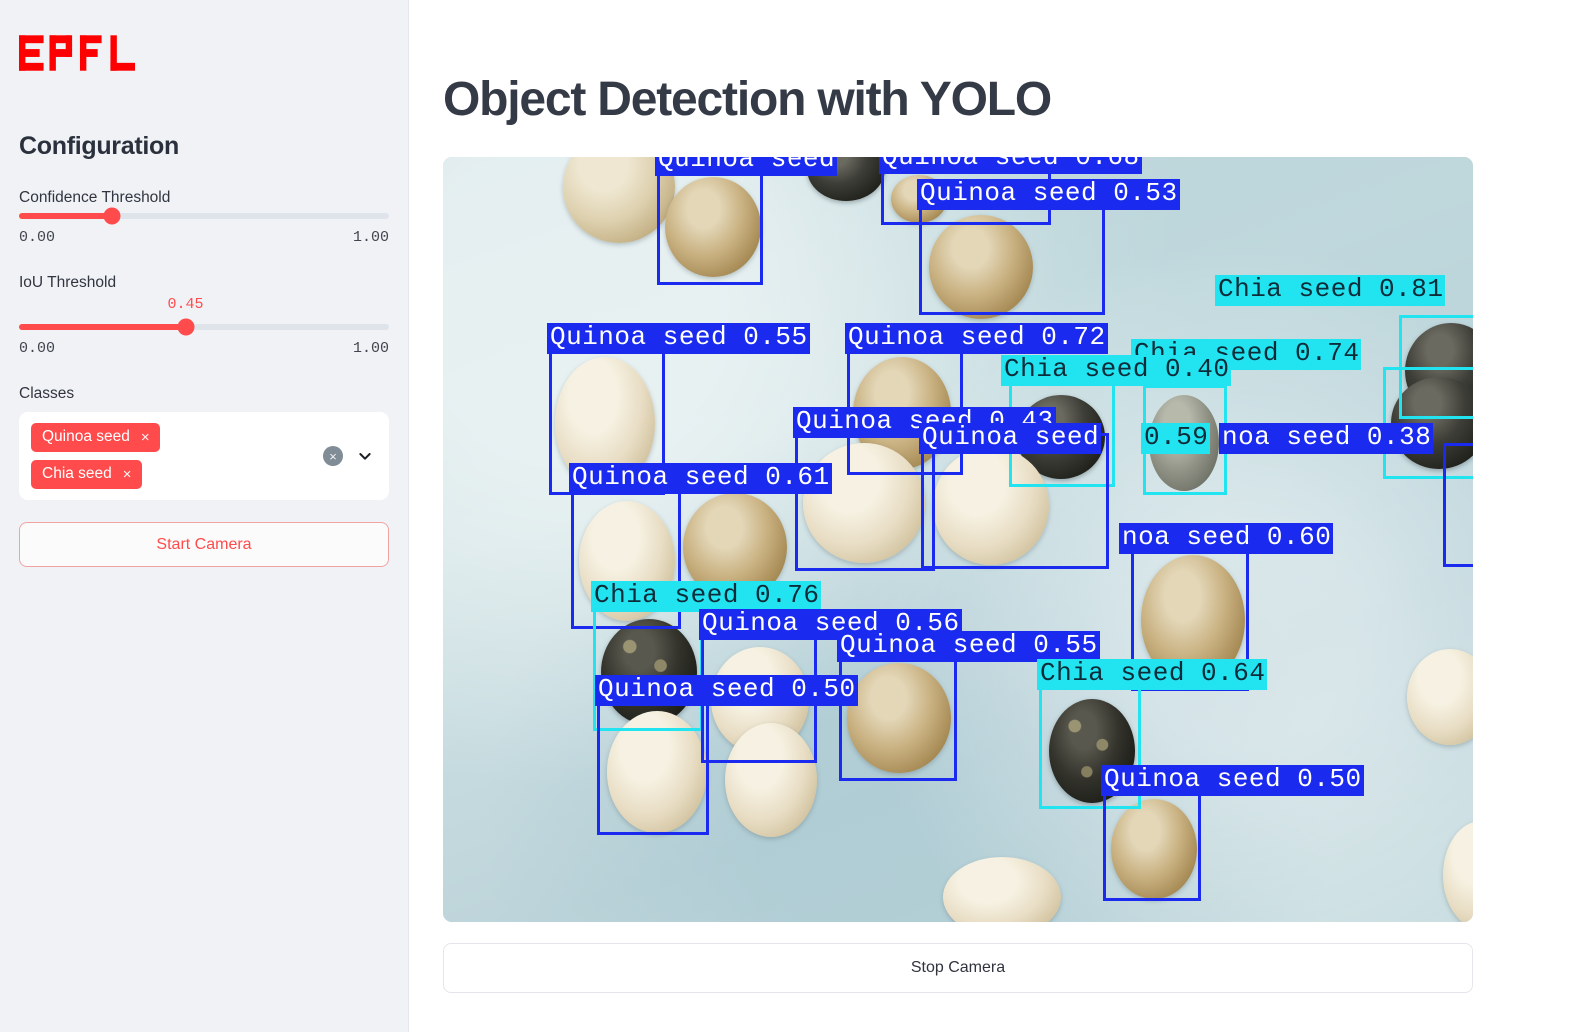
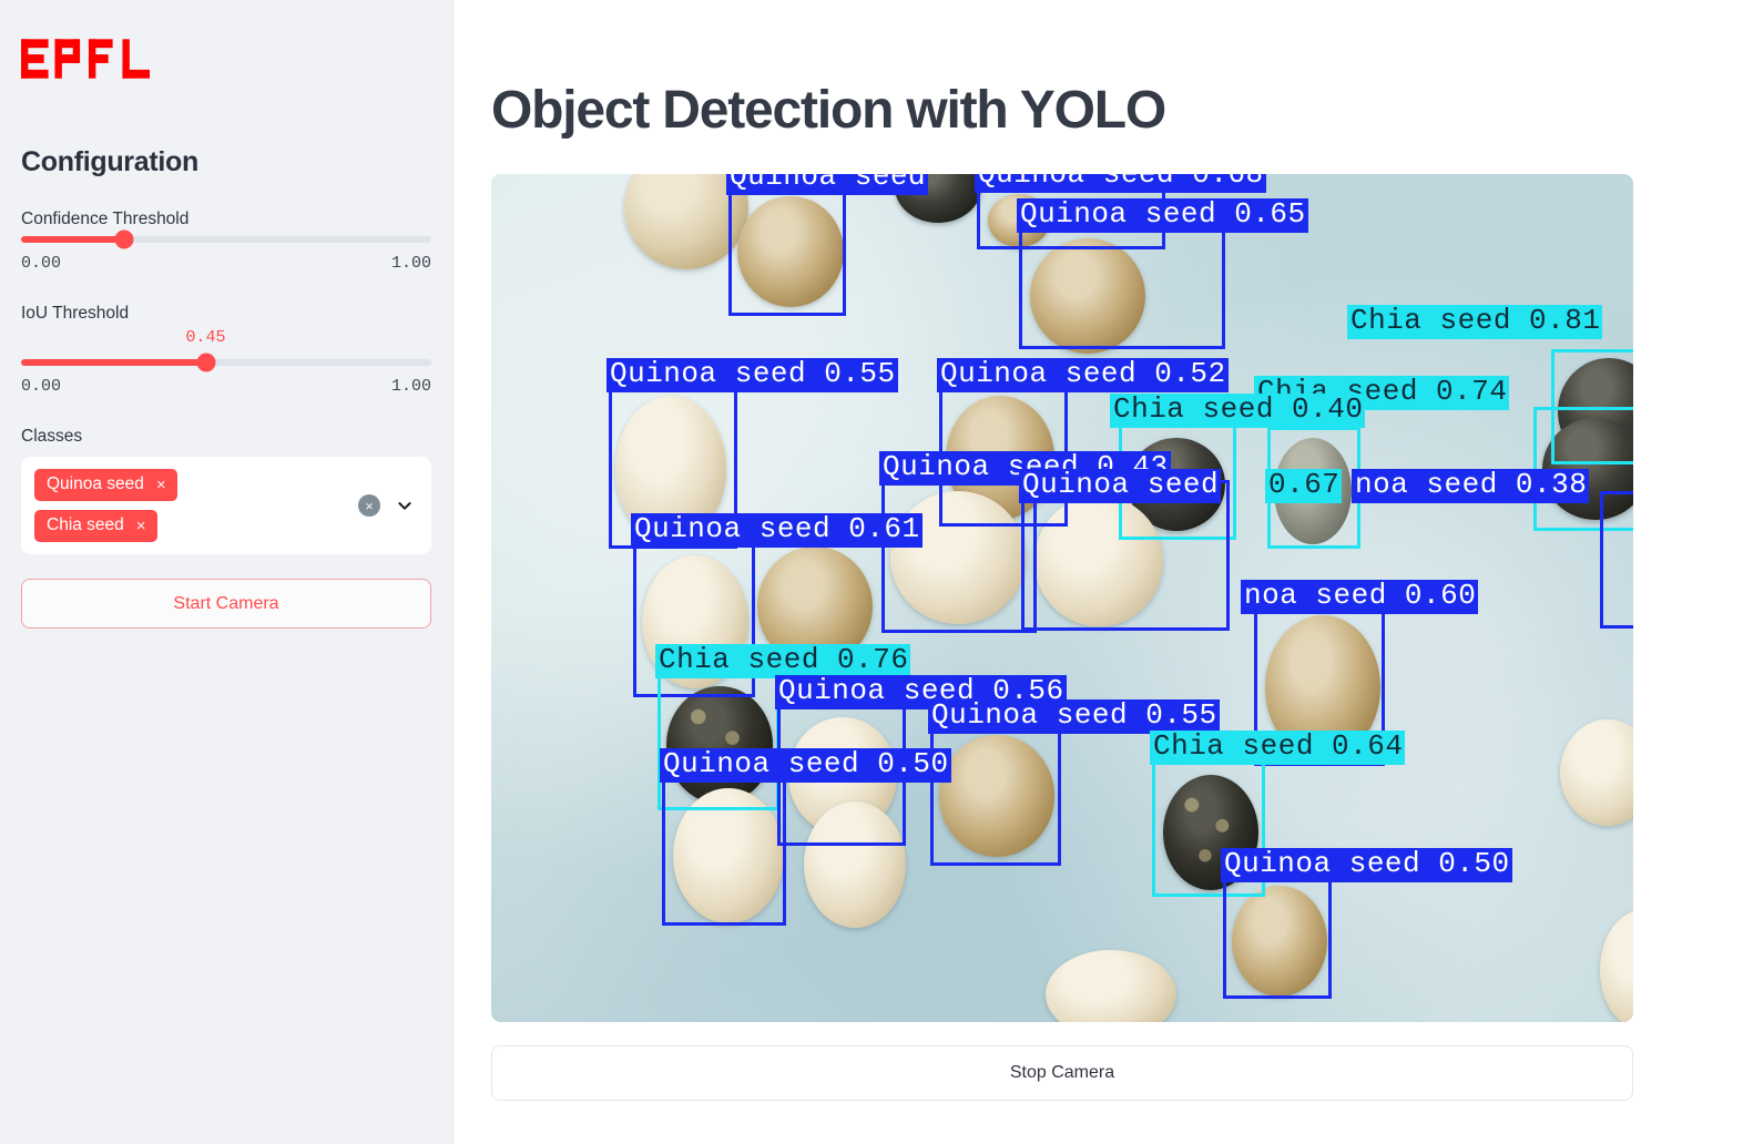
  Configuration
  Confidence Threshold
  0.00
  1.00
  IoU Threshold
  0.45
  0.00
  1.00
  Classes
  Quinoa seed
  ×
  Chia seed
  ×
  ×
  Start Camera
  Object Detection with YOLO
  Quinoa seed
  Quinoa seed 0.68
- Quinoa seed 0.53
+ Quinoa seed 0.65
  Chia seed 0.81
  Quinoa seed 0.55
- Quinoa seed 0.72
+ Quinoa seed 0.52
  Chia seed 0.74
  Chia seed 0.40
  Quinoa seed 0.43
- 0.59
+ 0.67
  noa seed 0.38
  Quinoa seed
  Quinoa seed 0.61
  noa seed 0.60
  Chia seed 0.76
  Quinoa seed 0.56
  Quinoa seed 0.55
  Chia seed 0.64
  Quinoa seed 0.50
  Quinoa seed 0.50
  Stop Camera
